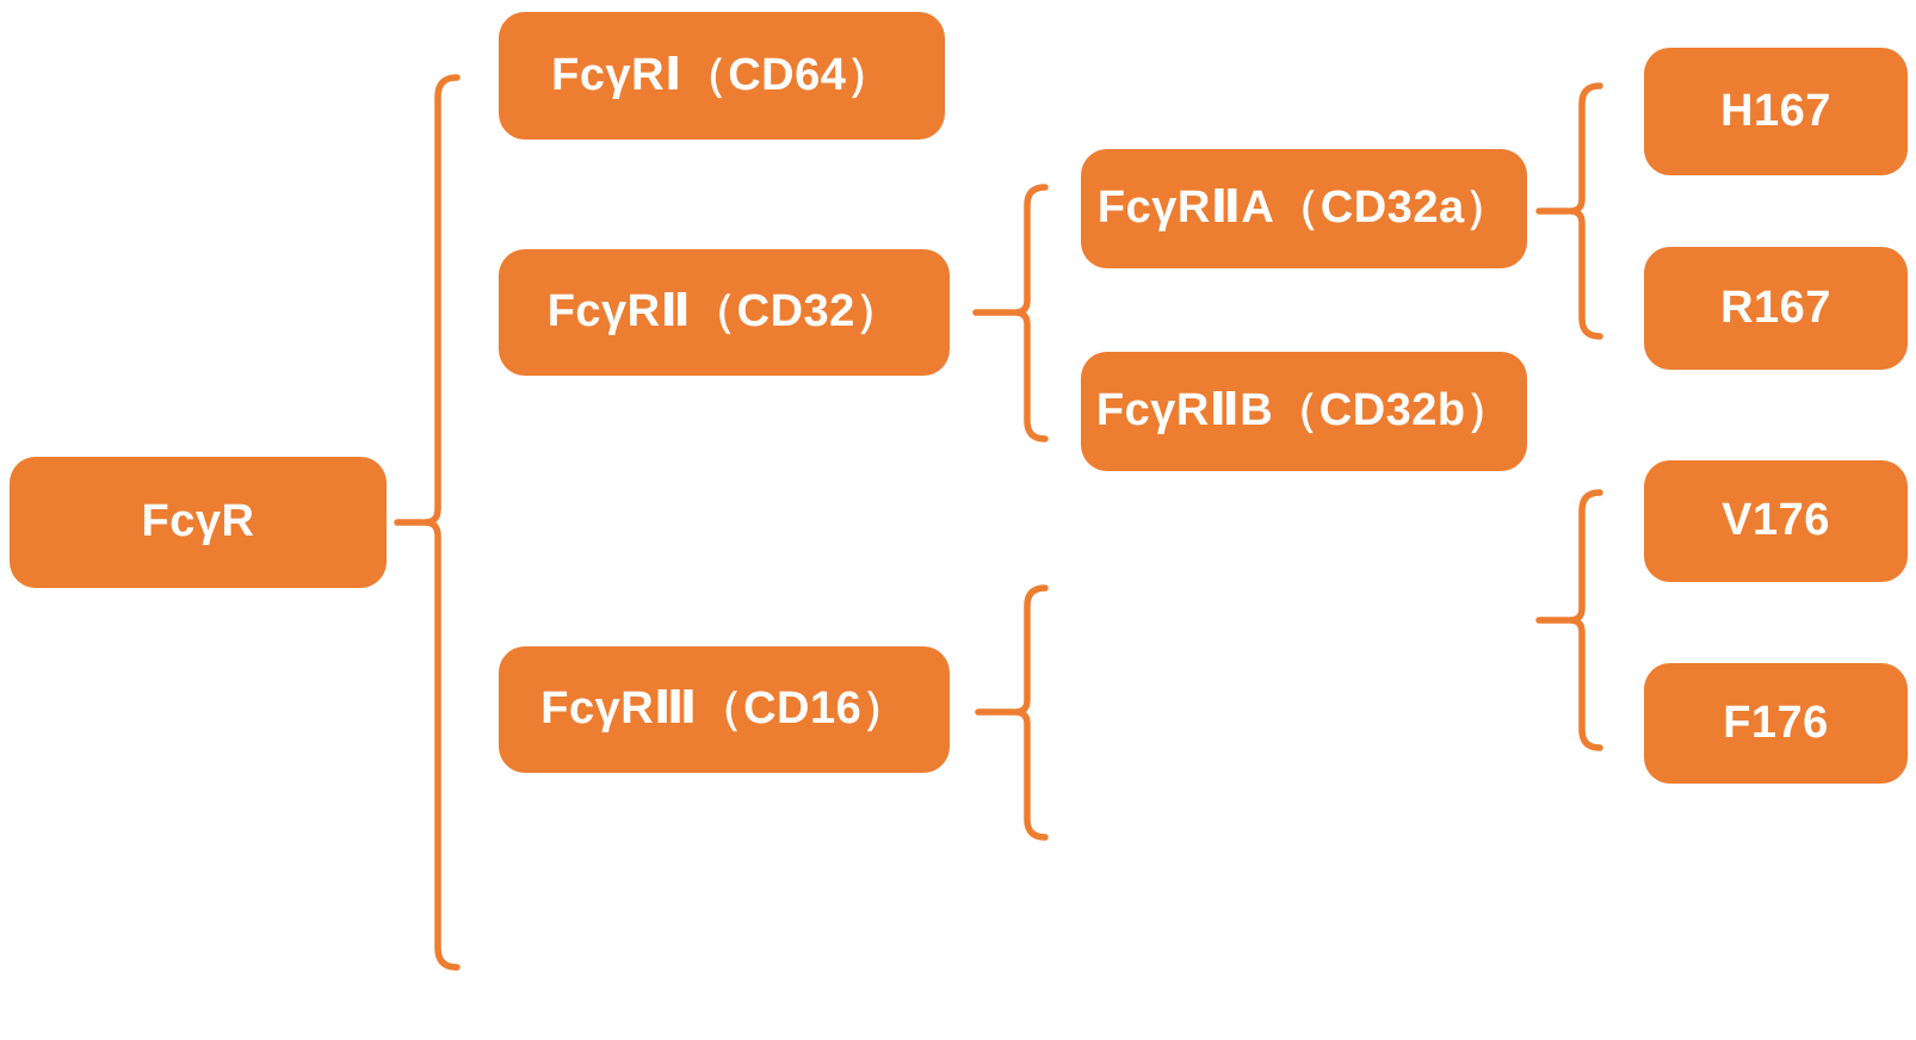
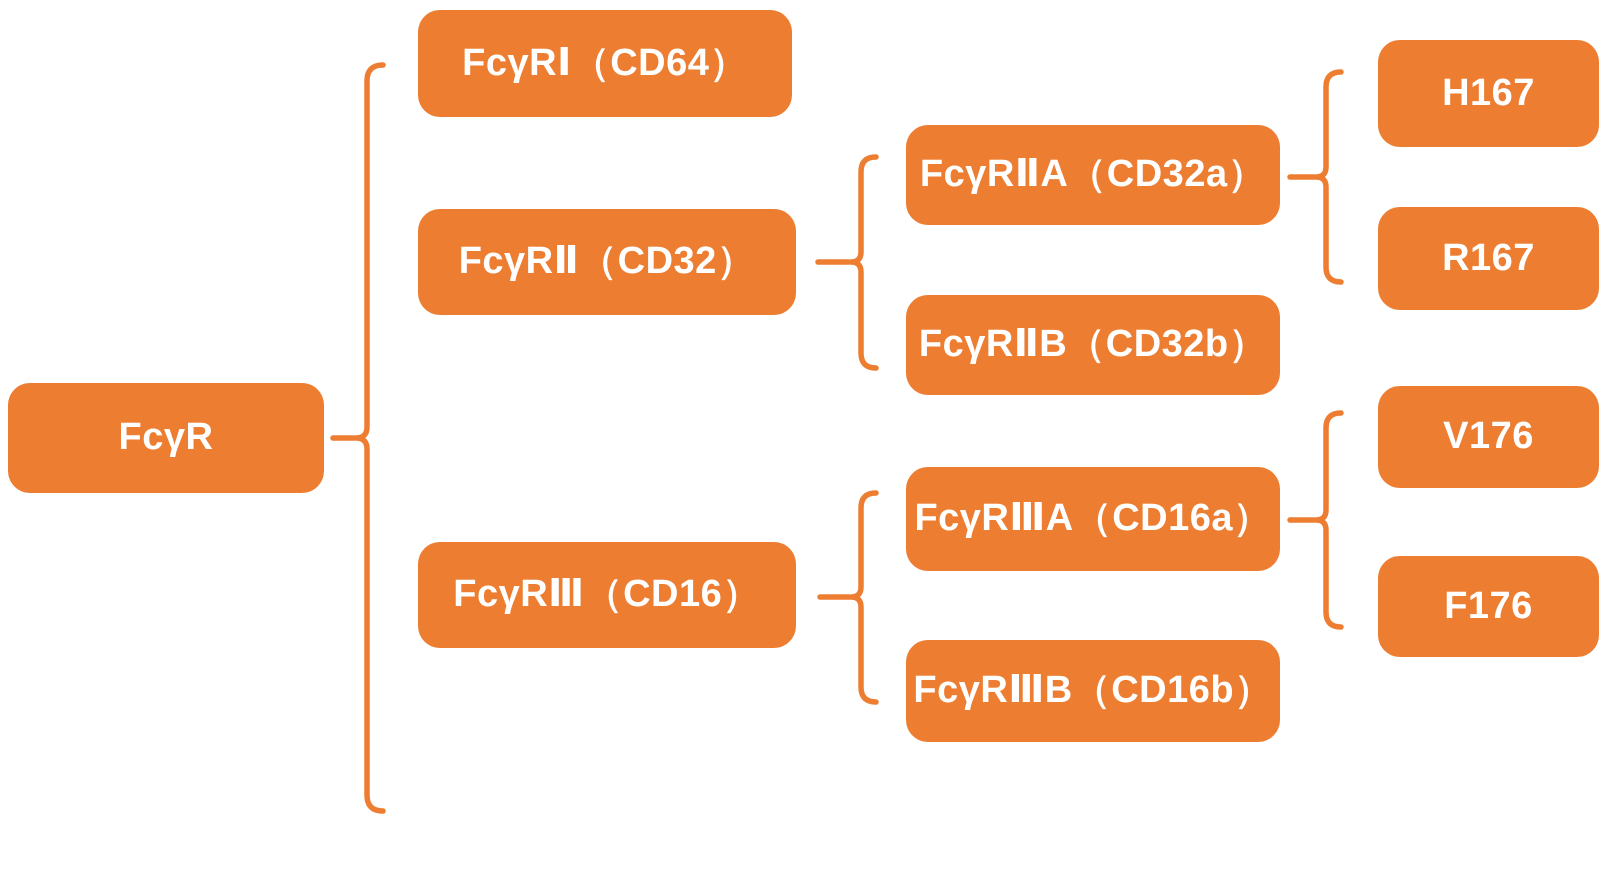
  FcγR
  FcγRⅠ（CD64）
  FcγRⅡ（CD32）
  FcγRⅢ（CD16）
  FcγRⅡA（CD32a）
  FcγRⅡB（CD32b）
+ FcγRⅢA（CD16a）
+ FcγRⅢB（CD16b）
  H167
  R167
  V176
  F176
